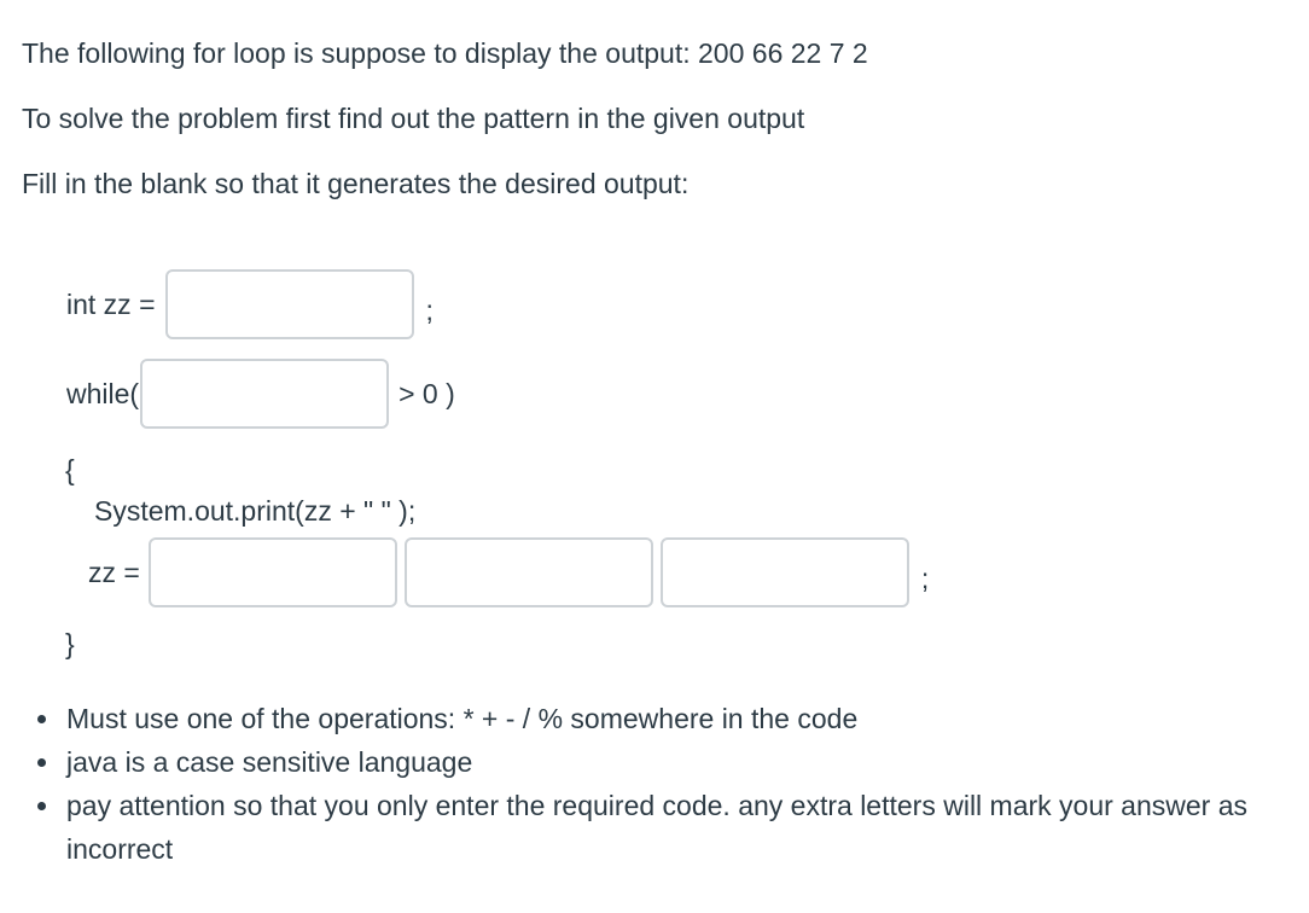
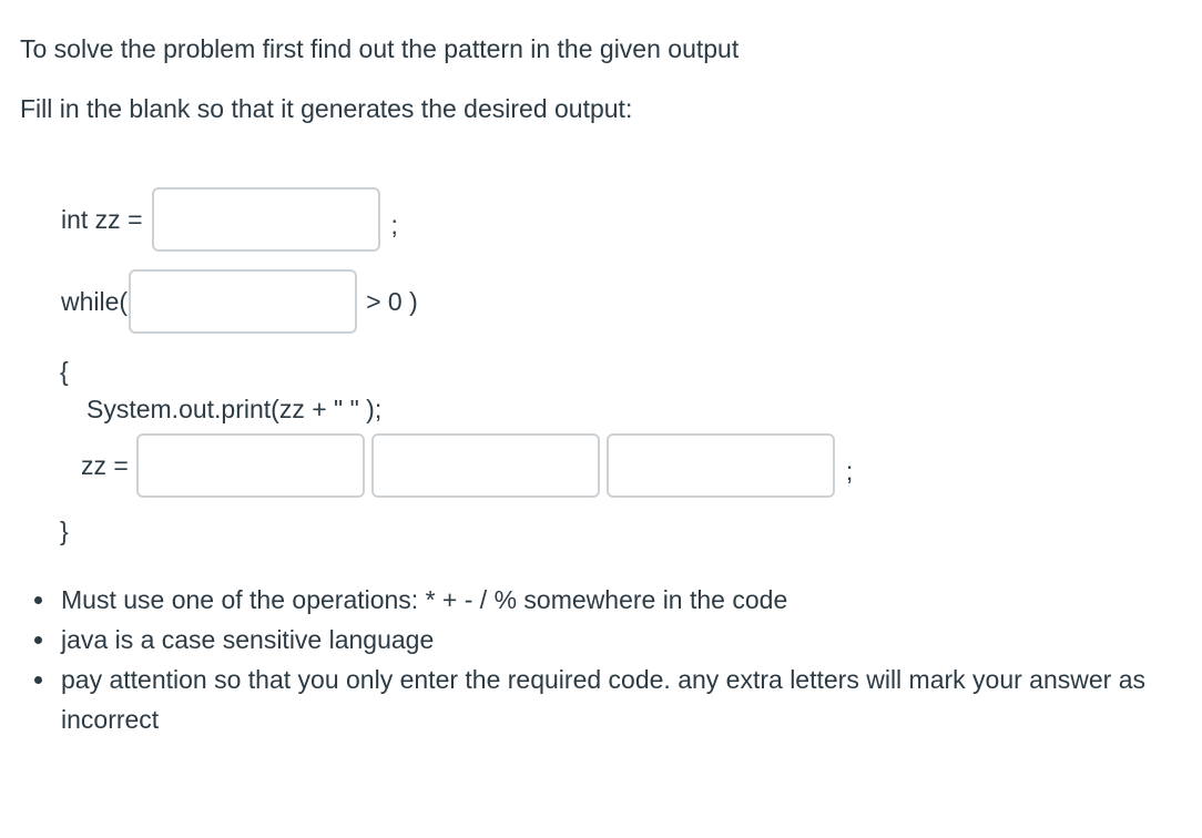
- The following for loop is suppose to display the output: 200 66 22 7 2
  To solve the problem first find out the pattern in the given output
  Fill in the blank so that it generates the desired output:
  int zz =
  ;
  while(
  > 0 )
  {
  System.out.print(zz + " " );
  zz =
  ;
  }
  Must use one of the operations: * + - / % somewhere in the code
  java is a case sensitive language
  pay attention so that you only enter the required code. any extra letters will mark your answer as incorrect
